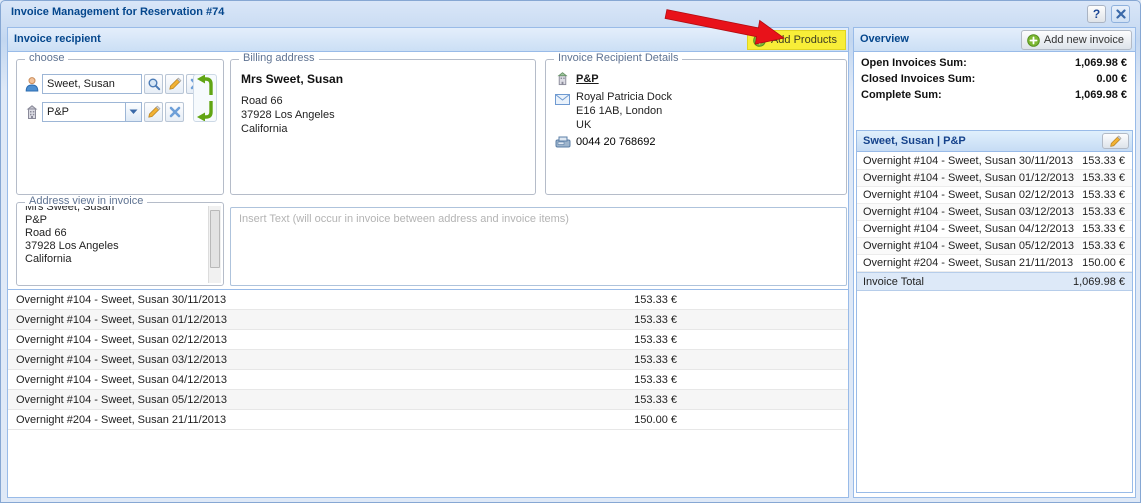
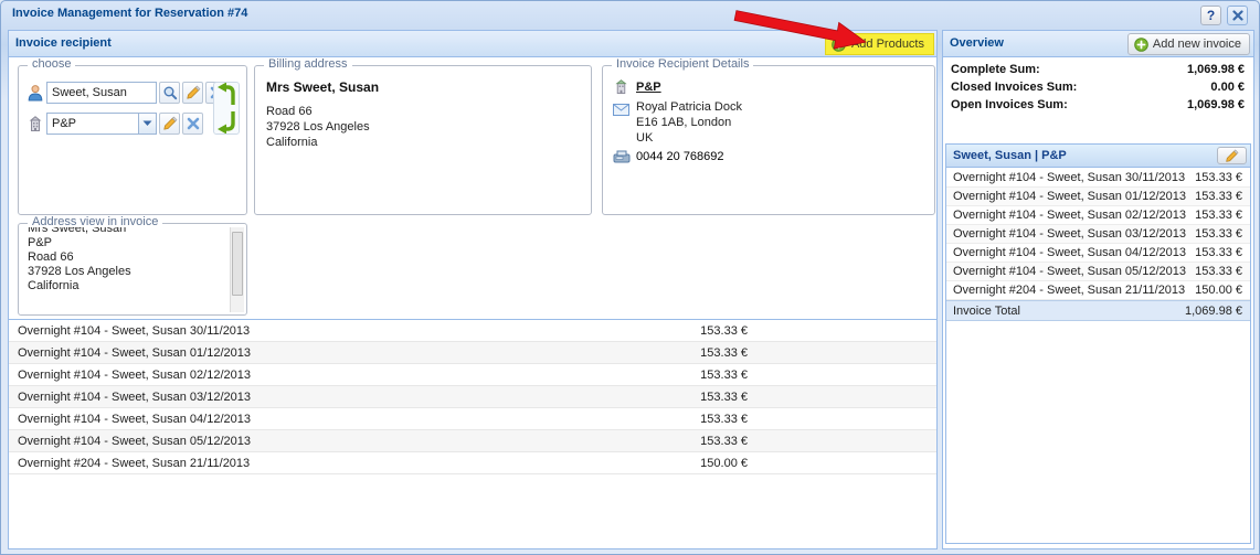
  Invoice Management for Reservation #74
  ?
  Invoice recipient
  dd Products
  choose
  Sweet, Susan
  P&P
  Billing address
  Mrs Sweet, Susan
  Road 66
  37928 Los Angeles
  California
  Invoice Recipient Details
  P&P
  Royal Patricia Dock
  E16 1AB, London
  UK
  0044 20 768692
  Address view in invoice
  Mrs Sweet, Susan
  P&P
  Road 66
  37928 Los Angeles
  California
- Insert Text (will occur in invoice between address and invoice items)
  Overnight #104 - Sweet, Susan 30/11/2013
  153.33 €
  Overnight #104 - Sweet, Susan 01/12/2013
  153.33 €
  Overnight #104 - Sweet, Susan 02/12/2013
  153.33 €
  Overnight #104 - Sweet, Susan 03/12/2013
  153.33 €
  Overnight #104 - Sweet, Susan 04/12/2013
  153.33 €
  Overnight #104 - Sweet, Susan 05/12/2013
  153.33 €
  Overnight #204 - Sweet, Susan 21/11/2013
  150.00 €
  Overview
  Add new invoice
- Open Invoices Sum:
+ Complete Sum:
  1,069.98 €
  Closed Invoices Sum:
  0.00 €
- Complete Sum:
+ Open Invoices Sum:
  1,069.98 €
  Sweet, Susan | P&P
  Overnight #104 - Sweet, Susan 30/11/2013
  153.33 €
  Overnight #104 - Sweet, Susan 01/12/2013
  153.33 €
  Overnight #104 - Sweet, Susan 02/12/2013
  153.33 €
  Overnight #104 - Sweet, Susan 03/12/2013
  153.33 €
  Overnight #104 - Sweet, Susan 04/12/2013
  153.33 €
  Overnight #104 - Sweet, Susan 05/12/2013
  153.33 €
  Overnight #204 - Sweet, Susan 21/11/2013
  150.00 €
  Invoice Total
  1,069.98 €
